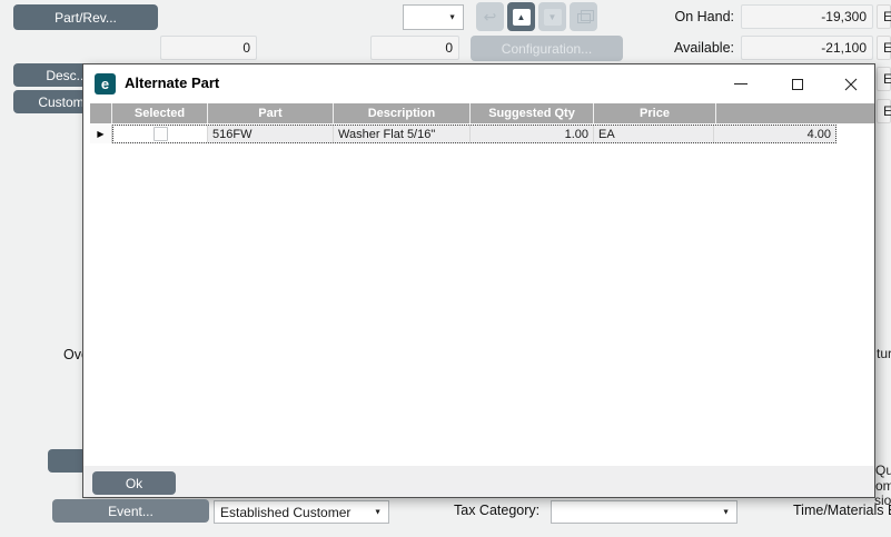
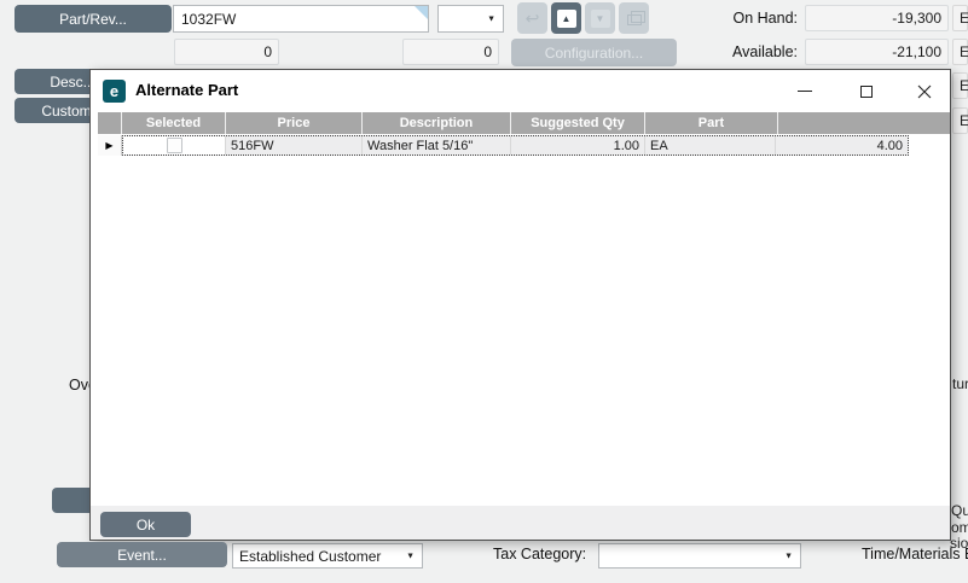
  Part/Rev...
+ 1032FW
  ▲
  ▼
  On Hand:
  -19,300
  0
  0
  Configuration...
  Available:
  -21,100
  Desc.
  E
  E
  E
  E
  tur
  Qu
  om
  sio
  Event...
  Established Customer
  Tax Category:
  Time/Materials
  e
  Alternate Part
  Selected
- Part
+ Price
  Description
  Suggested Qty
- Price
+ Part
  ▶
  516FW
  Washer Flat 5/16"
  1.00
  EA
  4.00
  Ok
